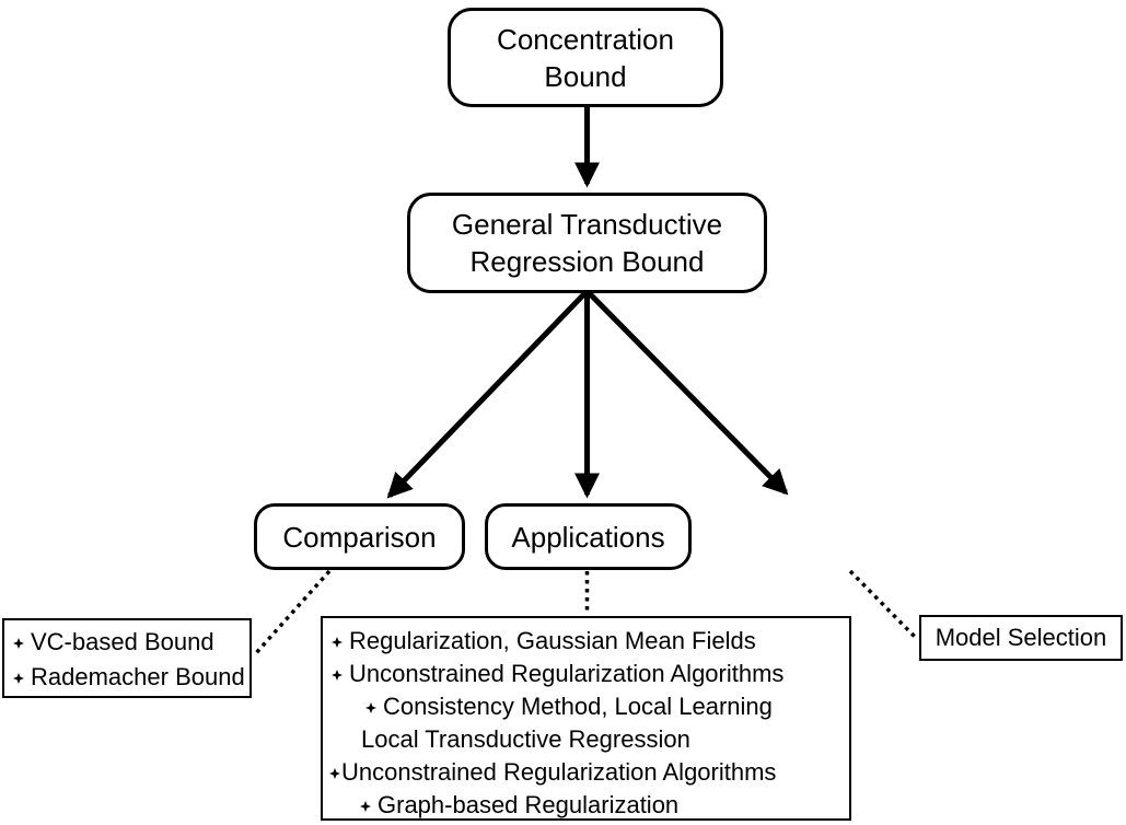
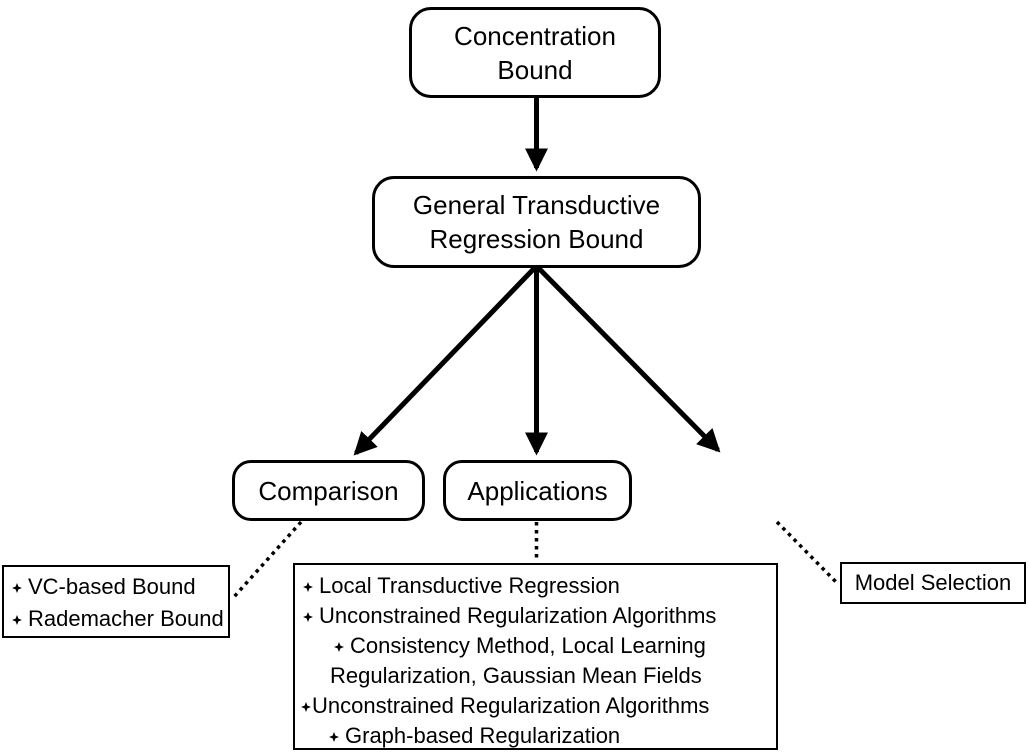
  Concentration Bound
  General Transductive Regression Bound
  Comparison
  Applications
  VC-based Bound
  Rademacher Bound
- Regularization, Gaussian Mean Fields
+ Local Transductive Regression
  Unconstrained Regularization Algorithms
  Consistency Method, Local Learning
- Local Transductive Regression
+ Regularization, Gaussian Mean Fields
  Unconstrained Regularization Algorithms
  Graph-based Regularization
  Model Selection
